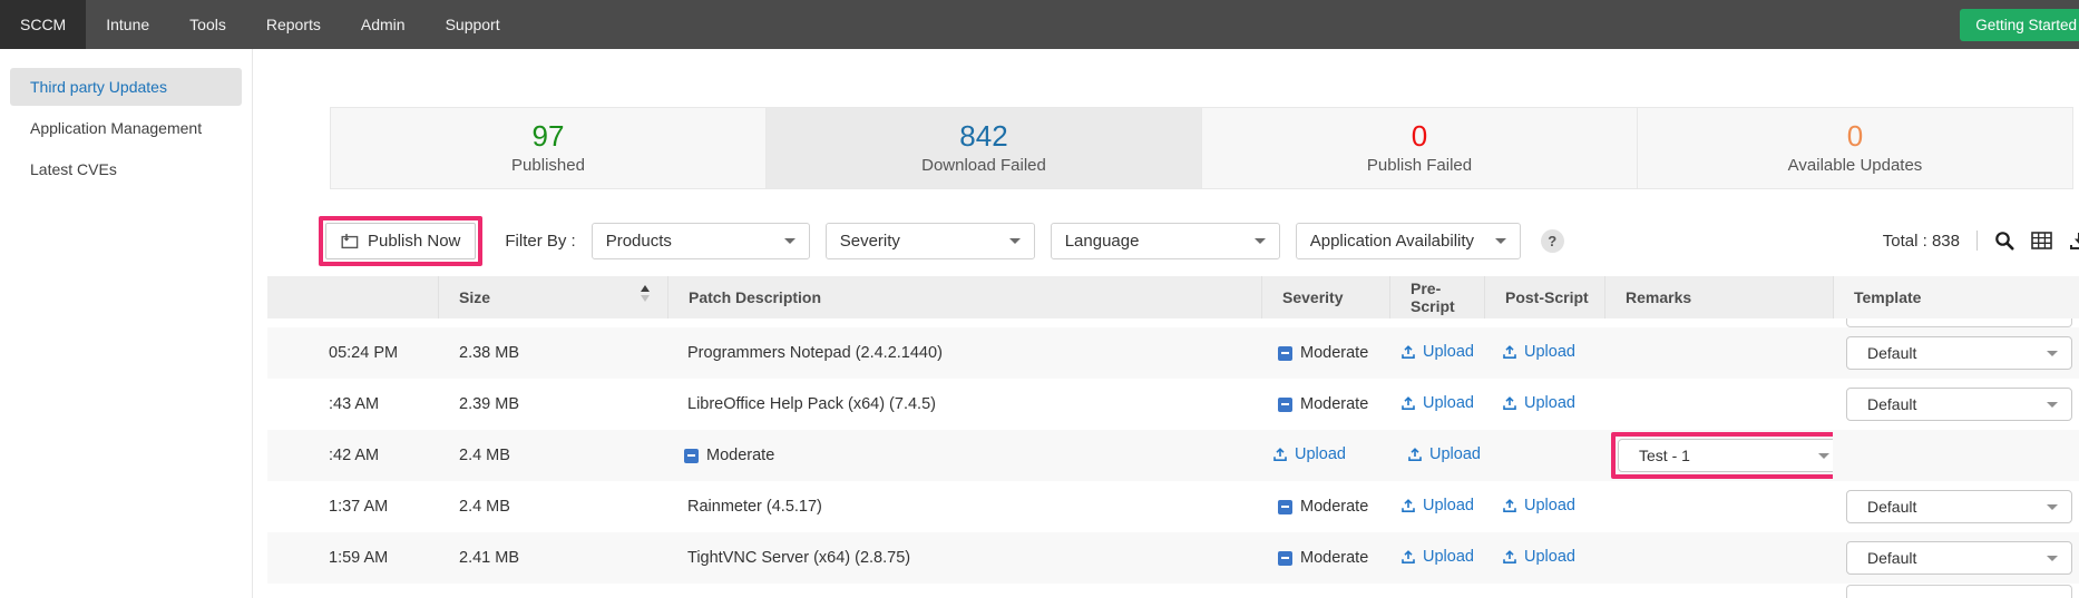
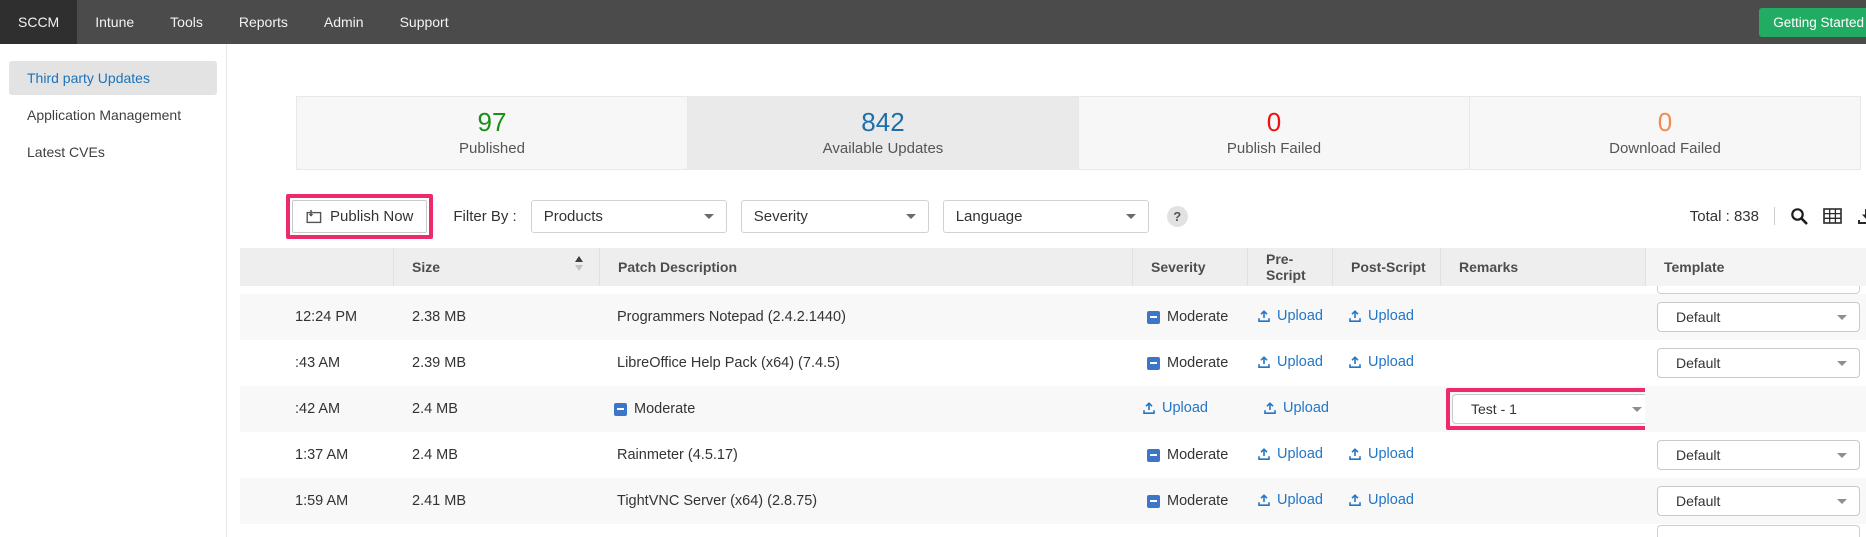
  SCCM
  Intune
  Tools
  Reports
  Admin
  Support
  Getting Started
  Third party Updates
  Application Management
  Latest CVEs
  97
  Published
  842
- Download Failed
+ Available Updates
  0
  Publish Failed
  0
- Available Updates
+ Download Failed
  Publish Now
  Filter By :
  Products
  Severity
  Language
- Application Availability
  ?
  Total : 838
  Size
  Patch Description
  Severity
  Pre-Script
  Post-Script
  Remarks
  Template
- 05:24 PM
+ 12:24 PM
  2.38 MB
  Programmers Notepad (2.4.2.1440)
  Moderate
  Upload
  Upload
  Default
  :43 AM
  2.39 MB
  LibreOffice Help Pack (x64) (7.4.5)
  Moderate
  Upload
  Upload
  Default
  :42 AM
  2.4 MB
  Moderate
  Upload
  Upload
  Test - 1
  1:37 AM
  2.4 MB
  Rainmeter (4.5.17)
  Moderate
  Upload
  Upload
  Default
  1:59 AM
  2.41 MB
  TightVNC Server (x64) (2.8.75)
  Moderate
  Upload
  Upload
  Default
